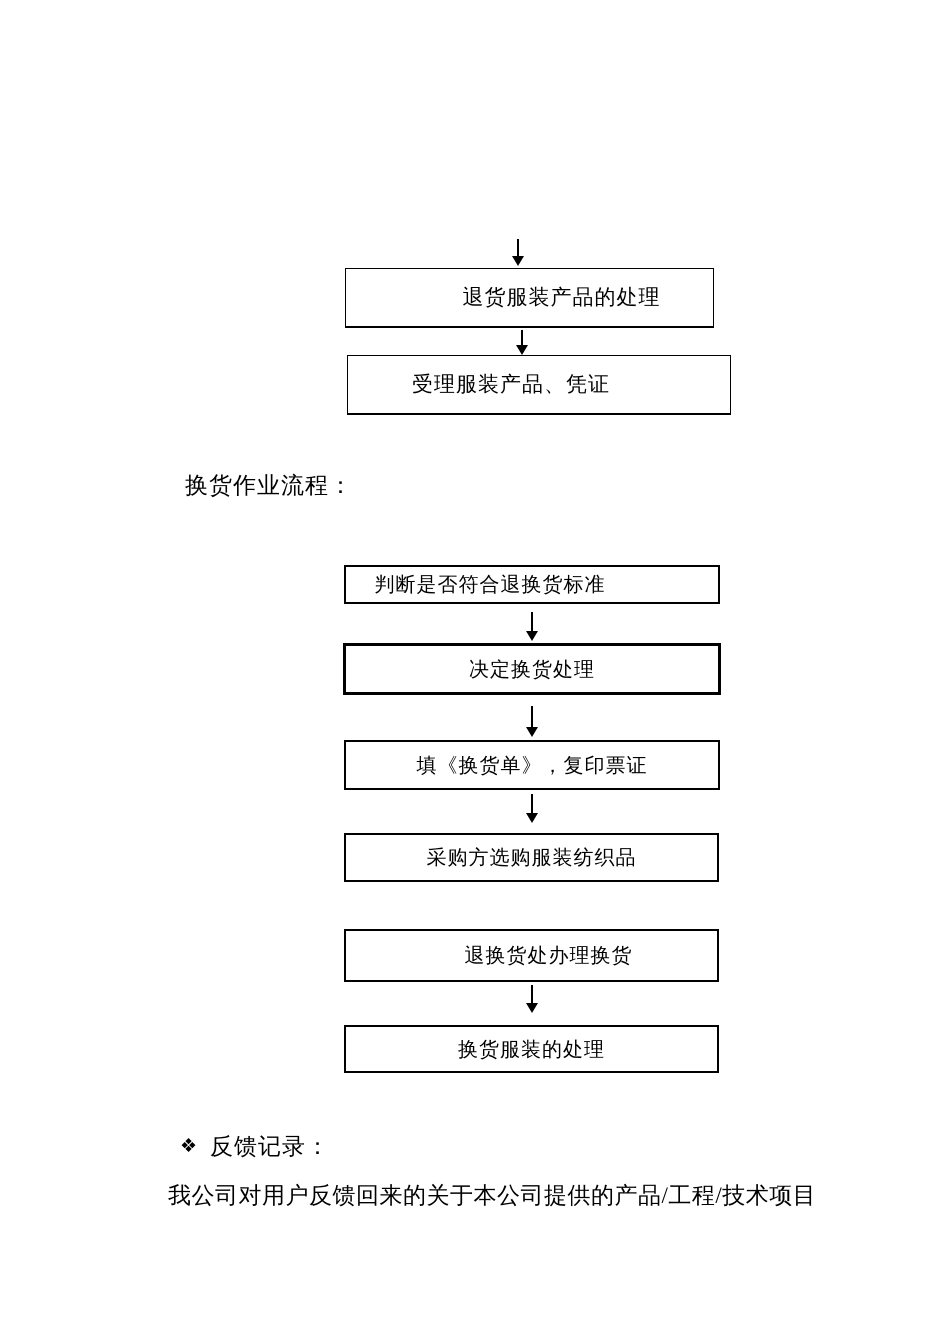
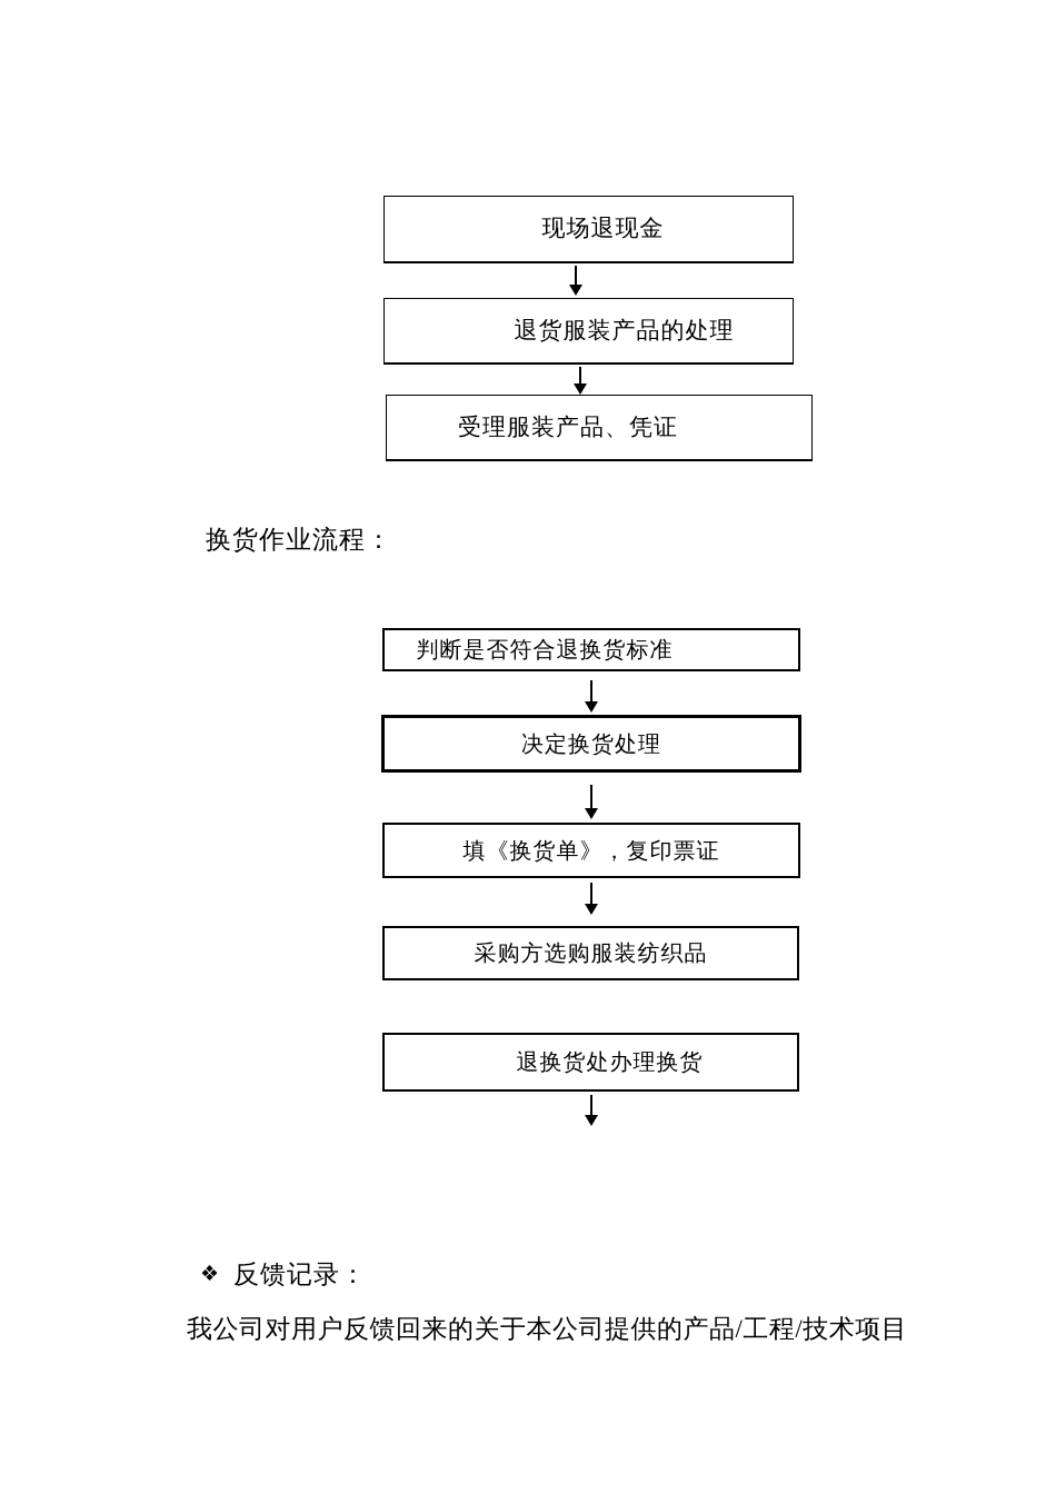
+ 现场退现金
  退货服装产品的处理
  受理服装产品、凭证
  换货作业流程：
  判断是否符合退换货标准
  决定换货处理
  填《换货单》，复印票证
  采购方选购服装纺织品
  退换货处办理换货
- 换货服装的处理
  ❖
  反馈记录：
  我公司对用户反馈回来的关于本公司提供的产品/工程/技术项目
